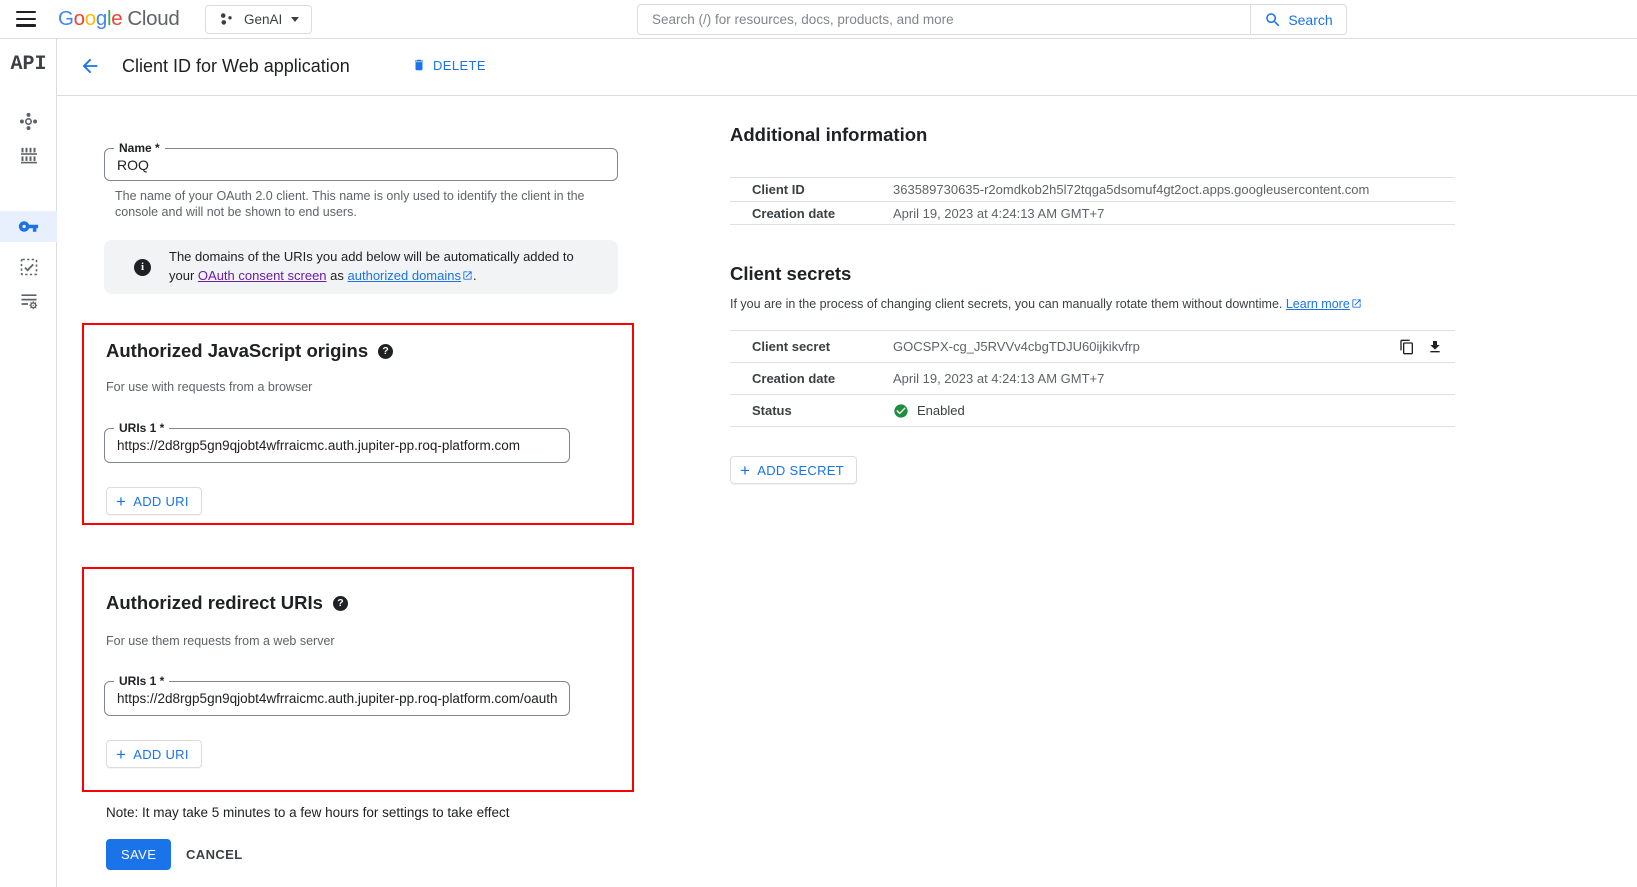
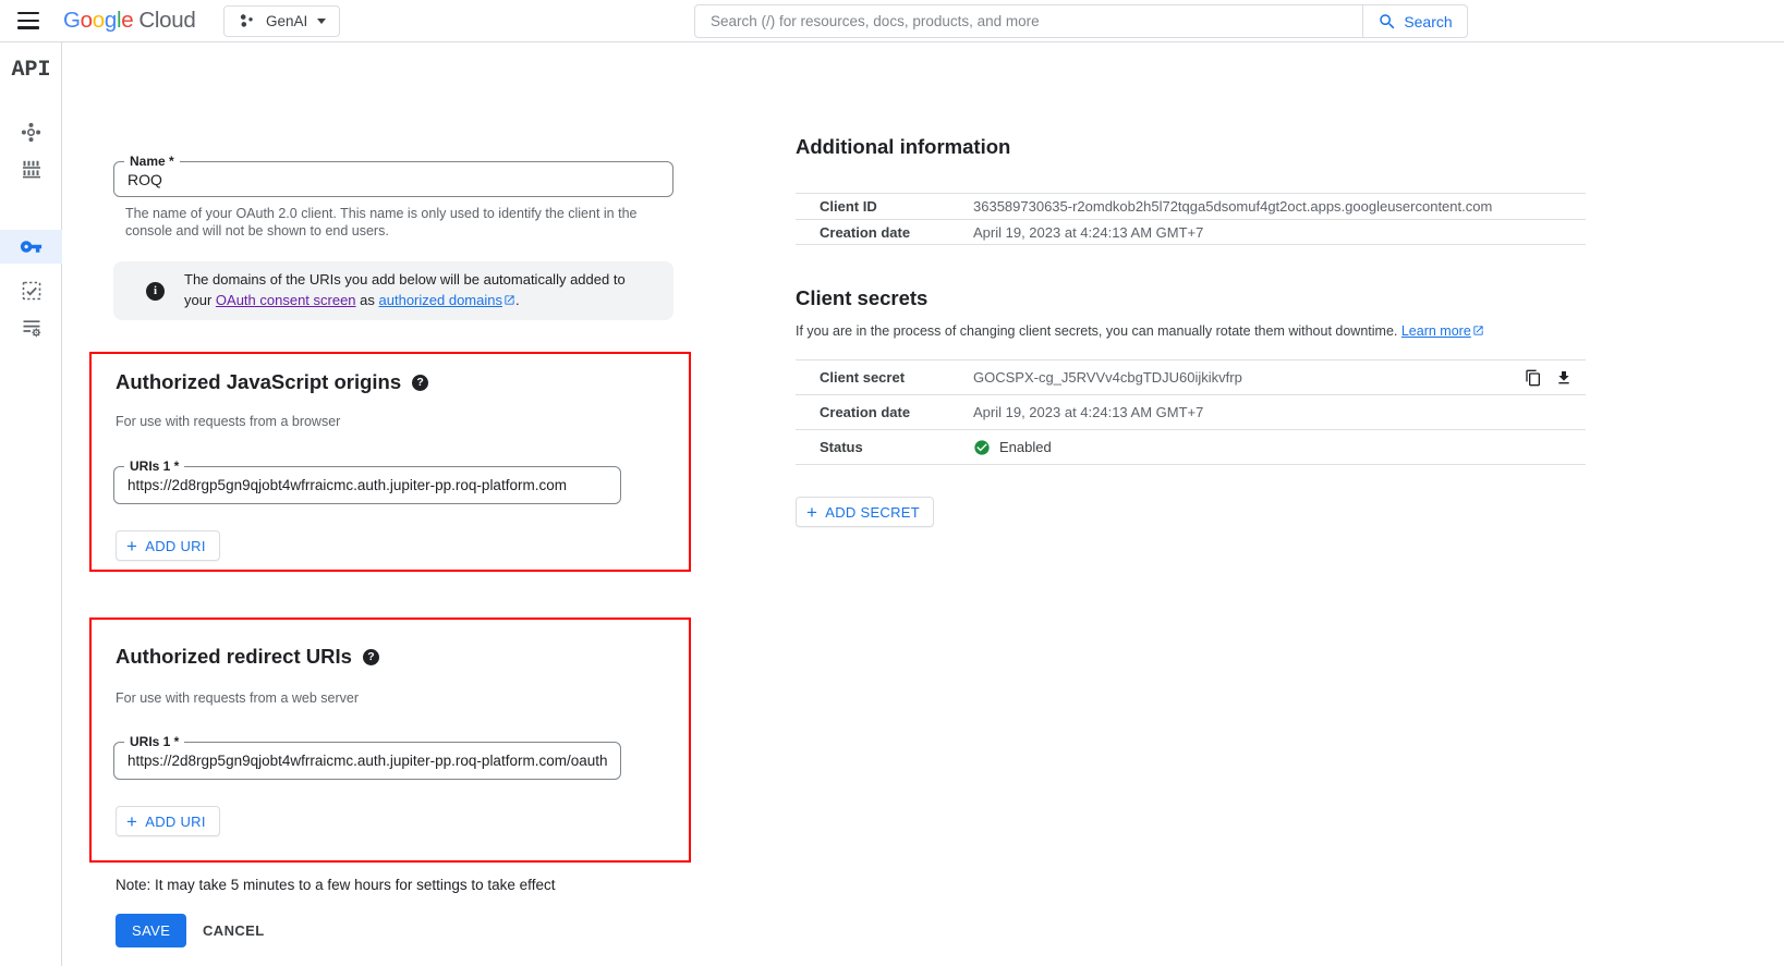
  Google Cloud
  GenAI
  Search (/) for resources, docs, products, and more
  Search
  API
- Client ID for Web application
- DELETE
  Name *
  ROQ
  The name of your OAuth 2.0 client. This name is only used to identify the client in the console and will not be shown to end users.
  i
  The domains of the URIs you add below will be automatically added to your OAuth consent screen as authorized domains .
  Authorized JavaScript origins
  ?
  For use with requests from a browser
  URIs 1 *
  https://2d8rgp5gn9qjobt4wfrraicmc.auth.jupiter-pp.roq-platform.com
  +
  ADD URI
  Authorized redirect URIs
  ?
- For use them requests from a web server
+ For use with requests from a web server
  URIs 1 *
  https://2d8rgp5gn9qjobt4wfrraicmc.auth.jupiter-pp.roq-platform.com/oauth
  +
  ADD URI
  Note: It may take 5 minutes to a few hours for settings to take effect
  SAVE
  CANCEL
  Additional information
  Client ID
  363589730635-r2omdkob2h5l72tqga5dsomuf4gt2oct.apps.googleusercontent.com
  Creation date
  April 19, 2023 at 4:24:13 AM GMT+7
  Client secrets
  If you are in the process of changing client secrets, you can manually rotate them without downtime. Learn more
  Client secret
  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
  Creation date
  April 19, 2023 at 4:24:13 AM GMT+7
  Status
  Enabled
  +
  ADD SECRET
